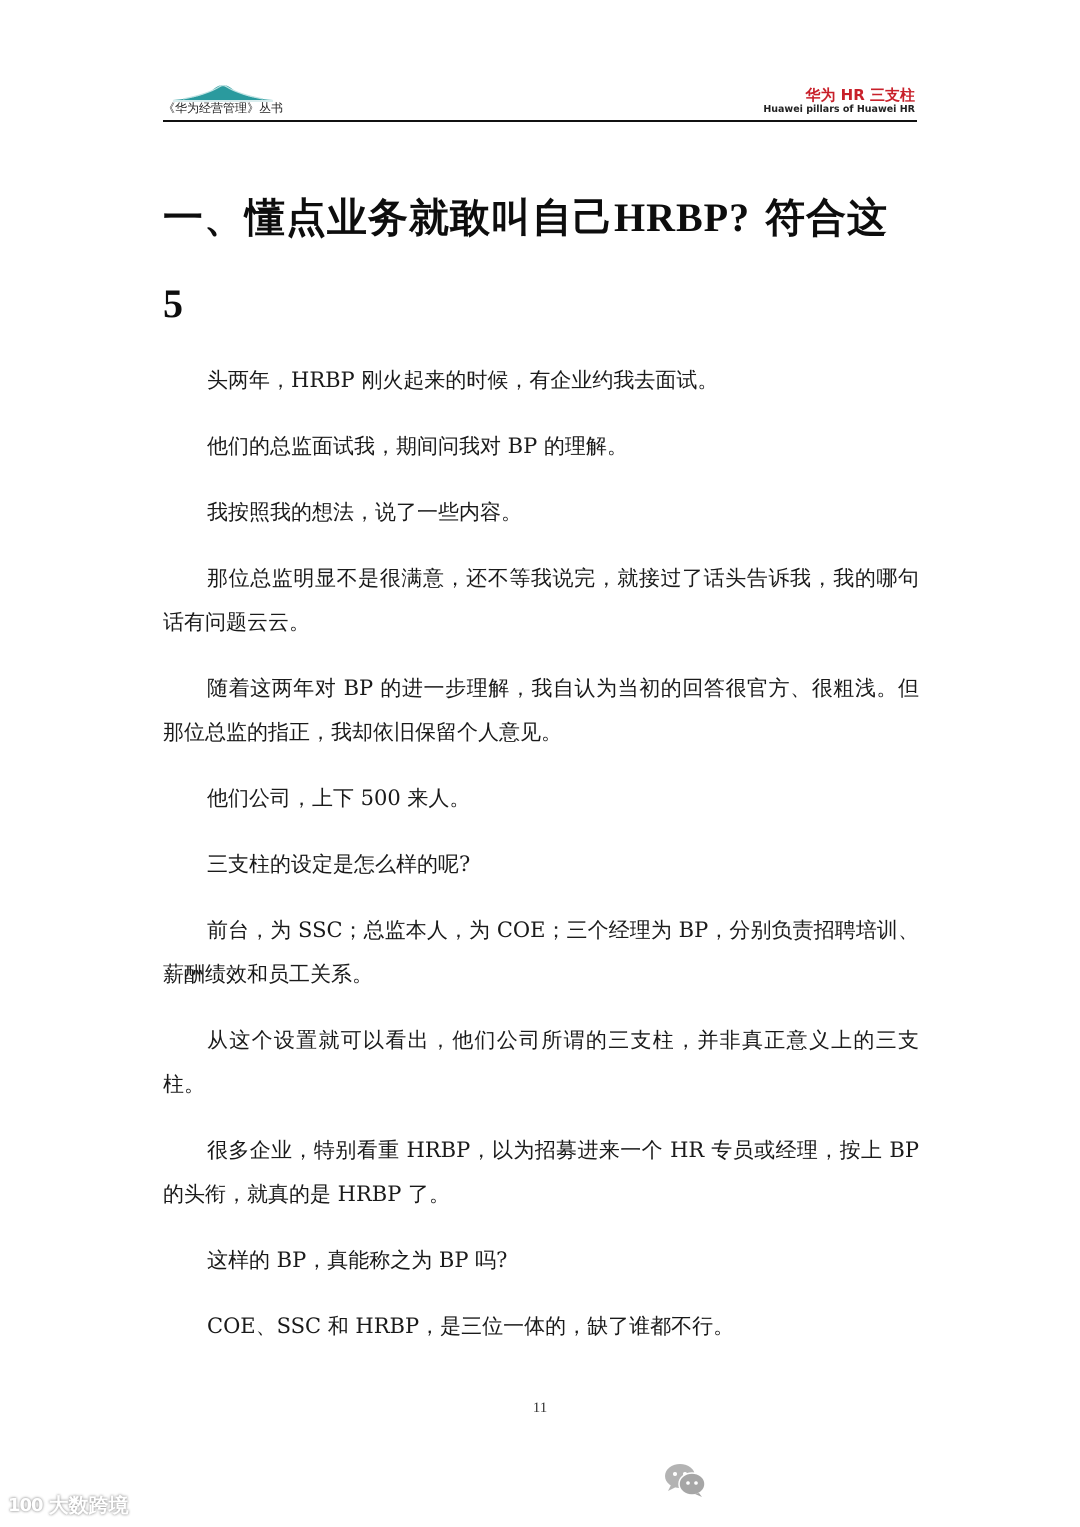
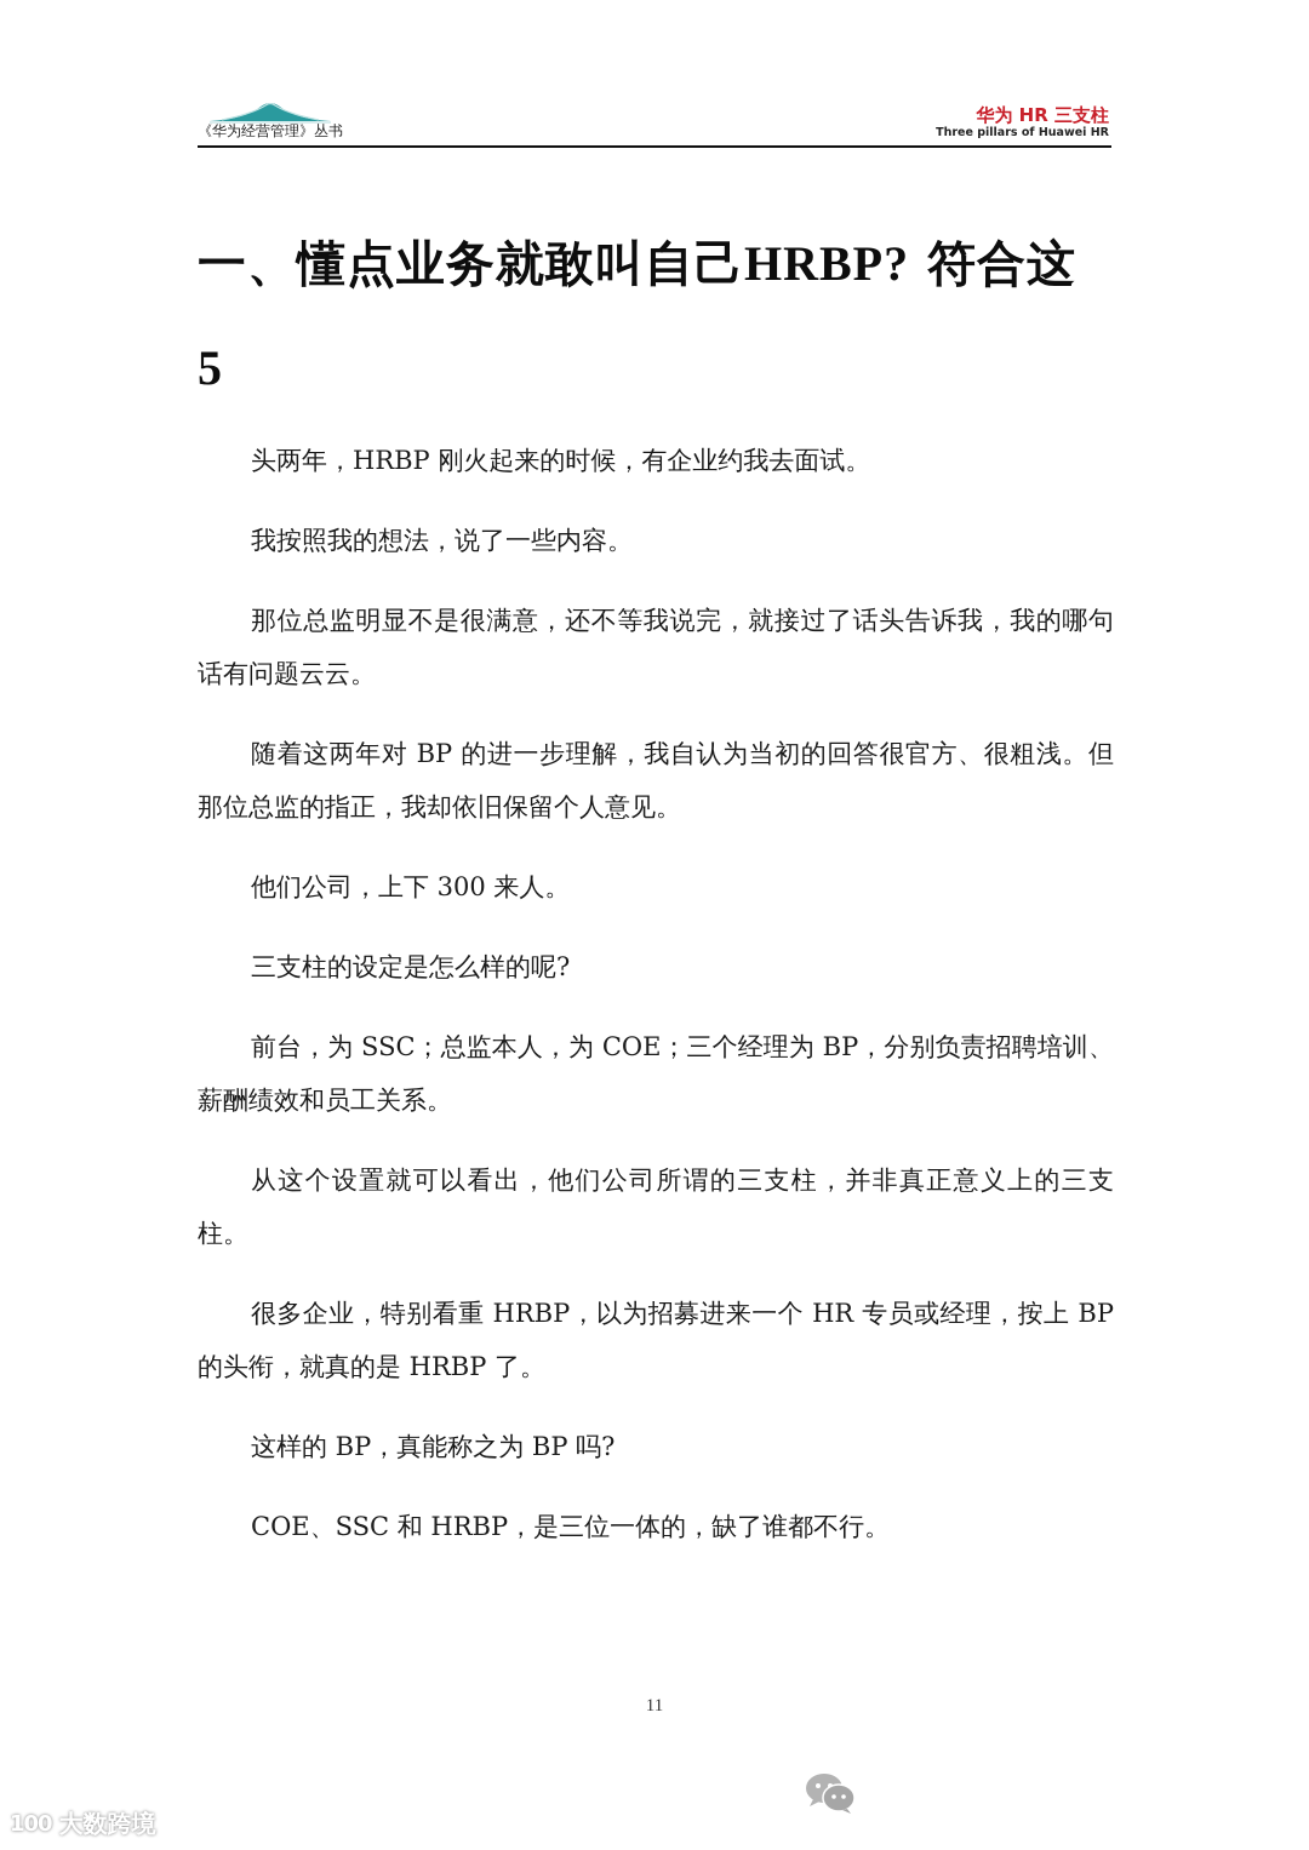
  《华为经营管理》丛书
  华为 HR 三支柱
- Huawei pillars of Huawei HR
+ Three pillars of Huawei HR
  一、懂点业务就敢叫自己HRBP? 符合这 5
  头两年，HRBP 刚火起来的时候，有企业约我去面试。
- 他们的总监面试我，期间问我对 BP 的理解。
  我按照我的想法，说了一些内容。
  那位总监明显不是很满意，还不等我说完，就接过了话头告诉我，我的哪句话有问题云云。
  随着这两年对 BP 的进一步理解，我自认为当初的回答很官方、很粗浅。但那位总监的指正，我却依旧保留个人意见。
- 他们公司，上下 500 来人。
+ 他们公司，上下 300 来人。
  三支柱的设定是怎么样的呢?
  前台，为 SSC；总监本人，为 COE；三个经理为 BP，分别负责招聘培训、薪酬绩效和员工关系。
  从这个设置就可以看出，他们公司所谓的三支柱，并非真正意义上的三支柱。
  很多企业，特别看重 HRBP，以为招募进来一个 HR 专员或经理，按上 BP 的头衔，就真的是 HRBP 了。
  这样的 BP，真能称之为 BP 吗?
  COE、SSC 和 HRBP，是三位一体的，缺了谁都不行。
  11
  100
  大数跨境
